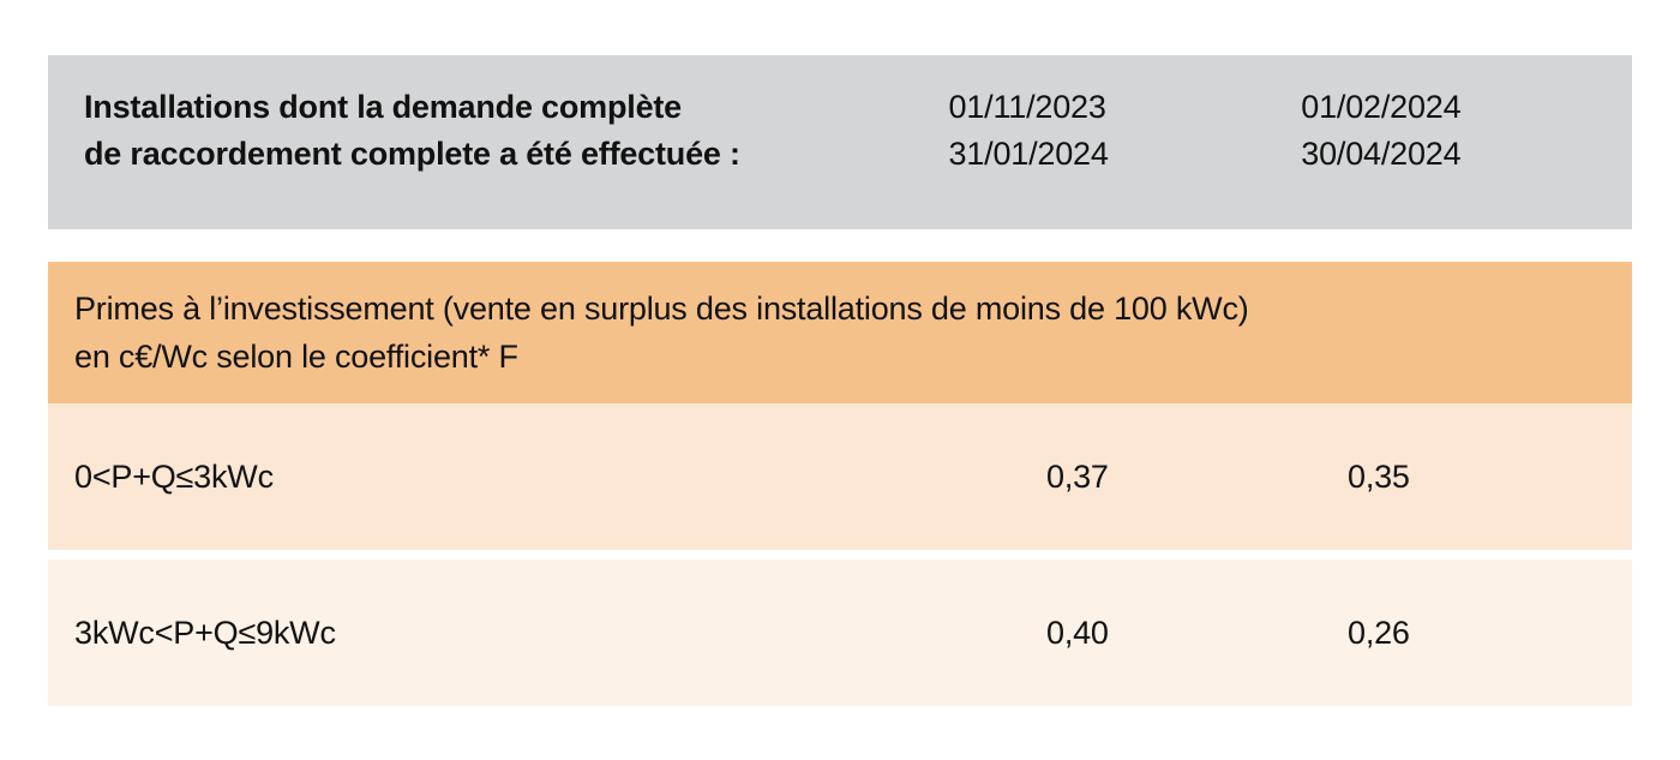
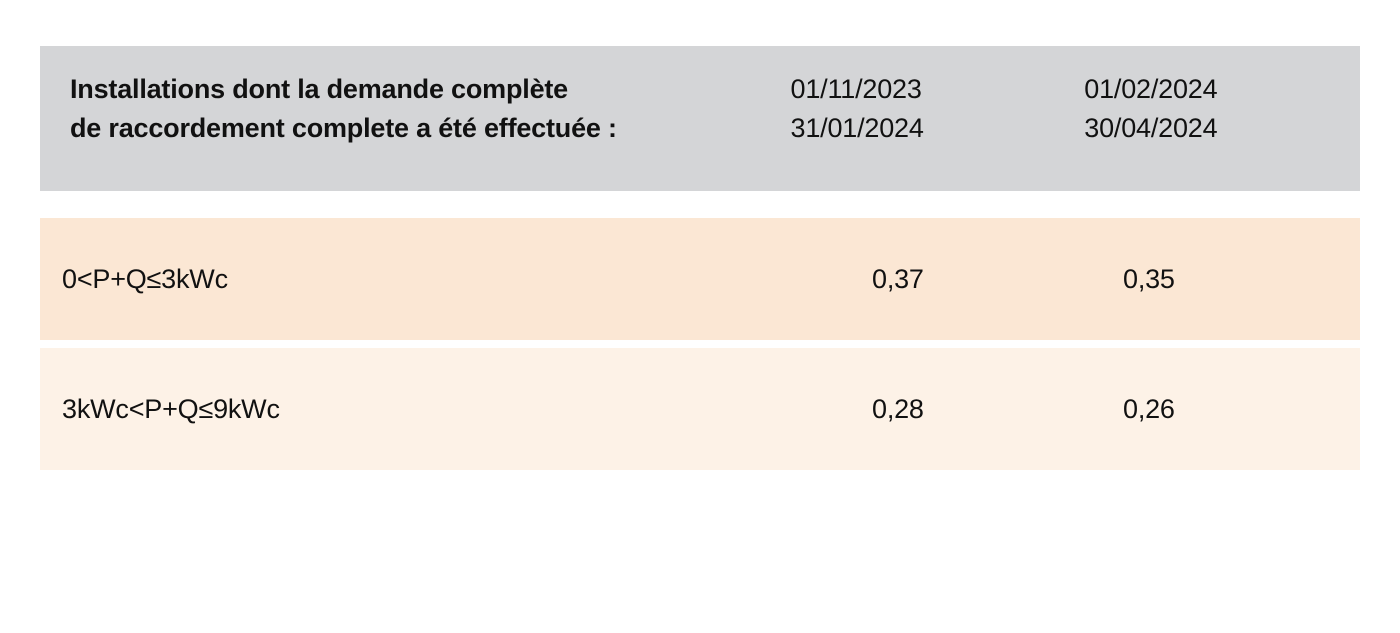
  Installations dont la demande complète
  de raccordement complete a été effectuée :
  01/11/2023
  31/01/2024
  01/02/2024
  30/04/2024
- Primes à l’investissement (vente en surplus des installations de moins de 100 kWc)
- en c€/Wc selon le coefficient* F
  0<P+Q≤3kWc
  0,37
  0,35
  3kWc<P+Q≤9kWc
- 0,40
+ 0,28
  0,26
